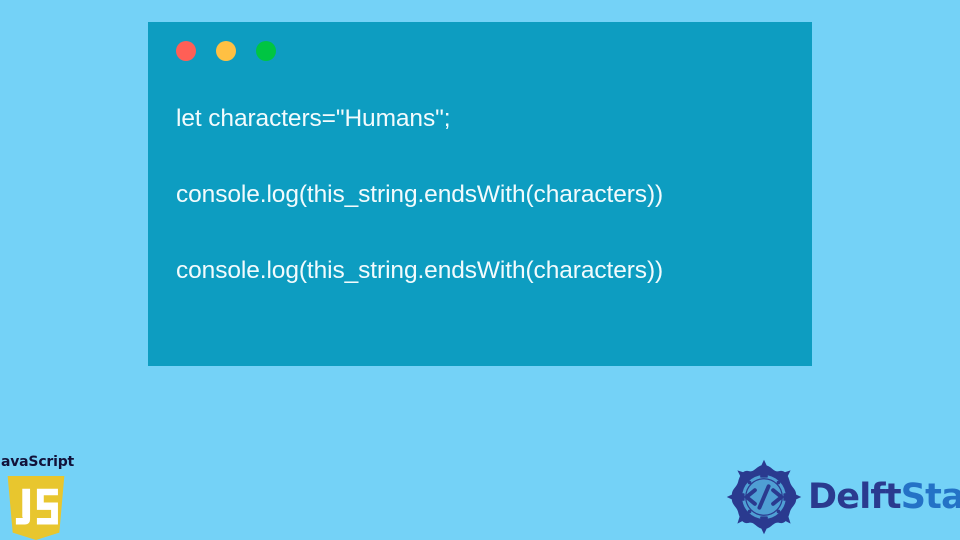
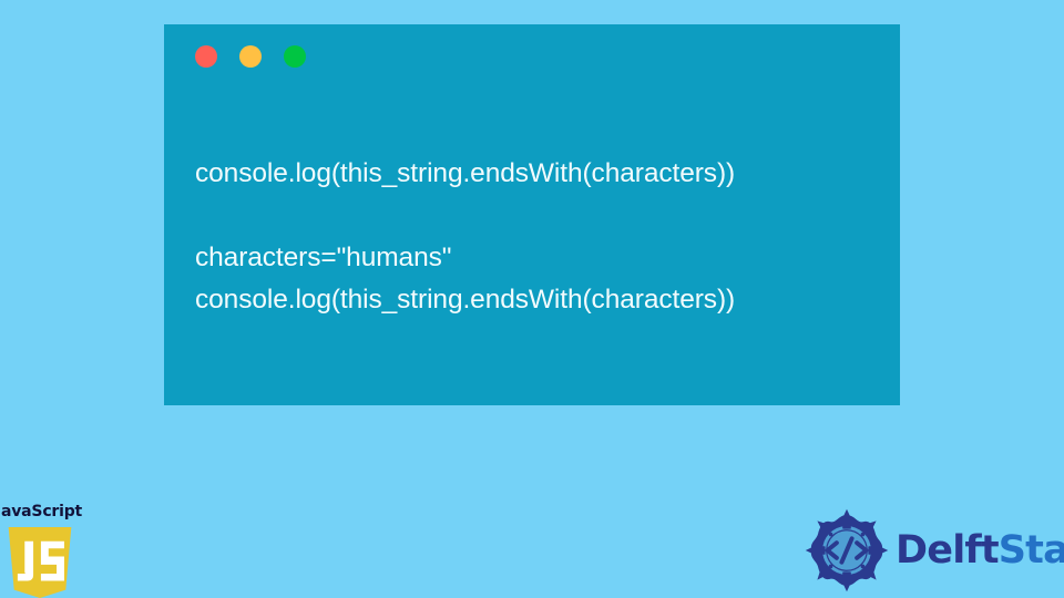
- let characters="Humans";
  console.log(this_string.endsWith(characters))
+ characters="humans"
  console.log(this_string.endsWith(characters))
  avaScript
  DelftSta
